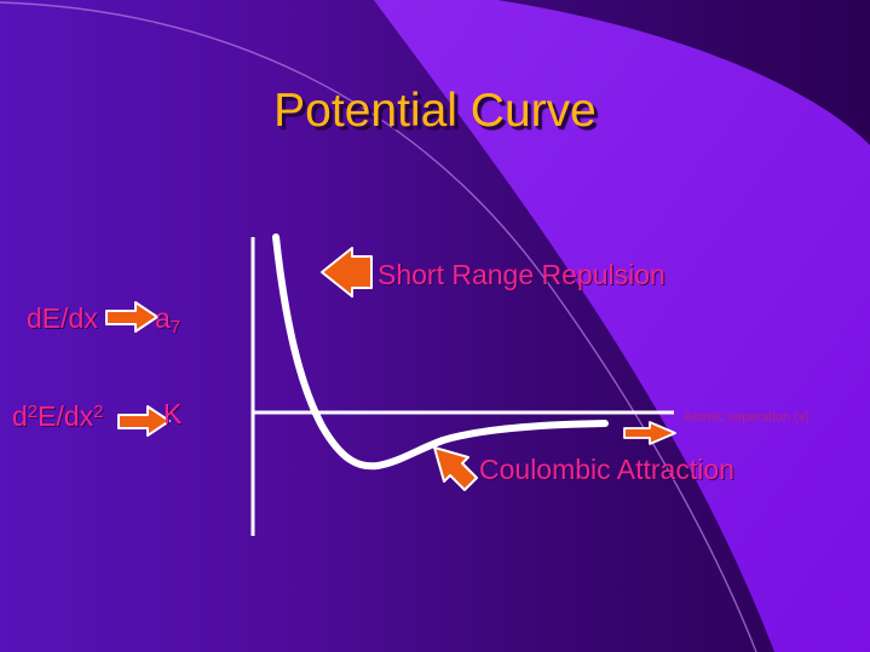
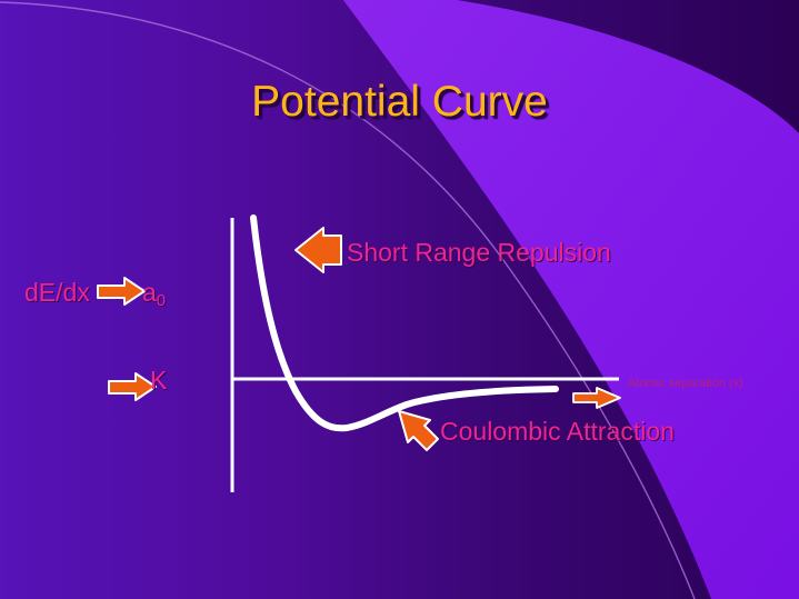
  Potential Curve
  dE/dx
- a7
+ a0
- d2E/dx2
  K
  Short Range Repulsion
  Coulombic Attraction
  Atomic separation (x)
